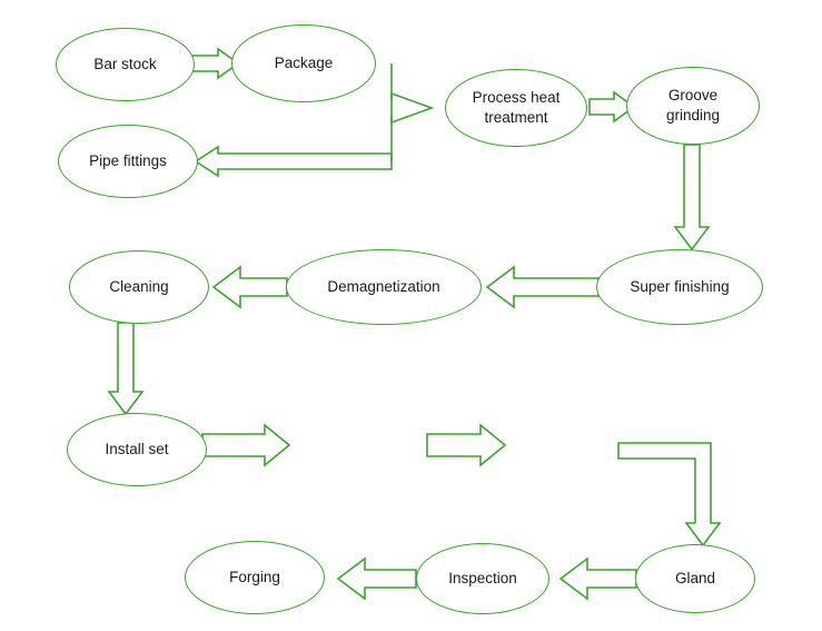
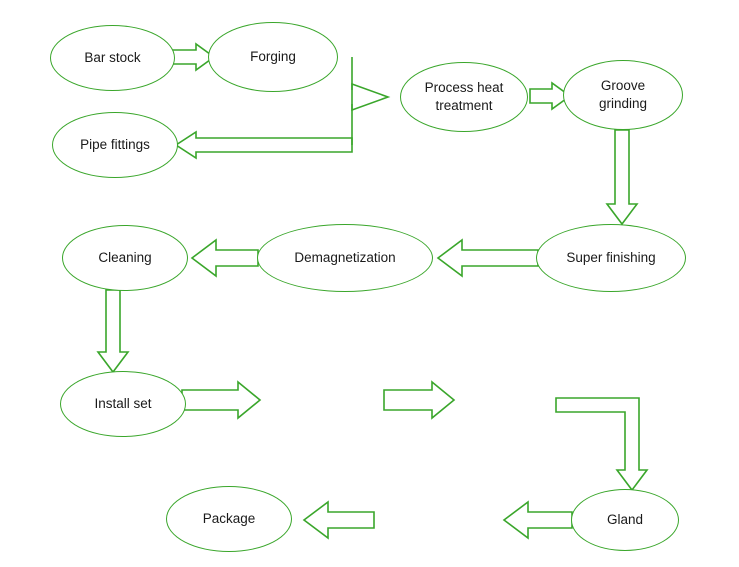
  Bar stock
- Package
+ Forging
  Process heat
  treatment
  Groove
  grinding
  Pipe fittings
  Super finishing
  Demagnetization
  Cleaning
  Install set
  Gland
- Inspection
- Forging
+ Package
